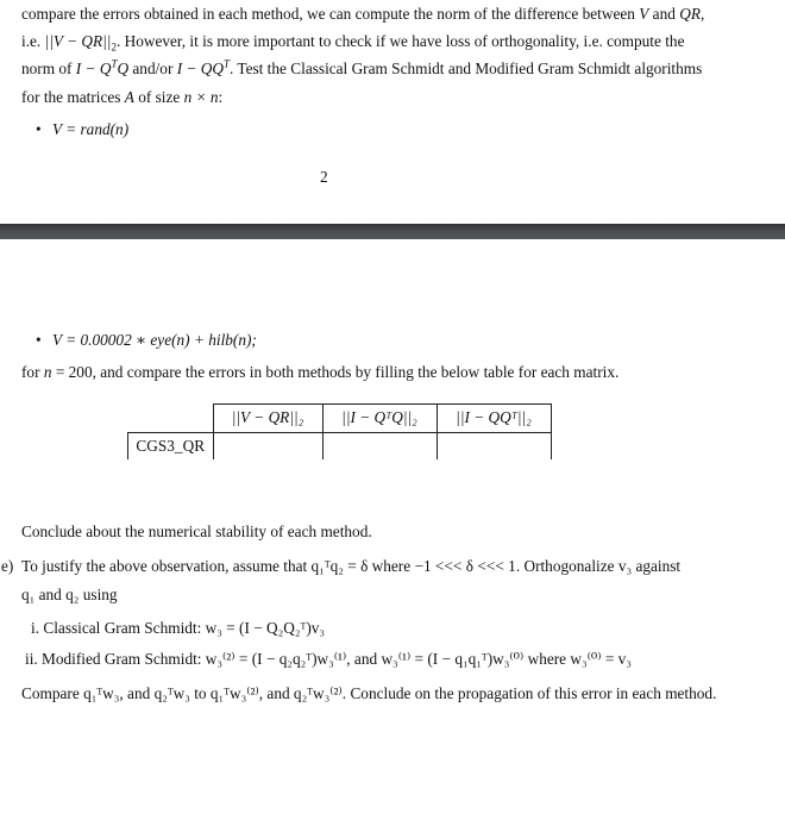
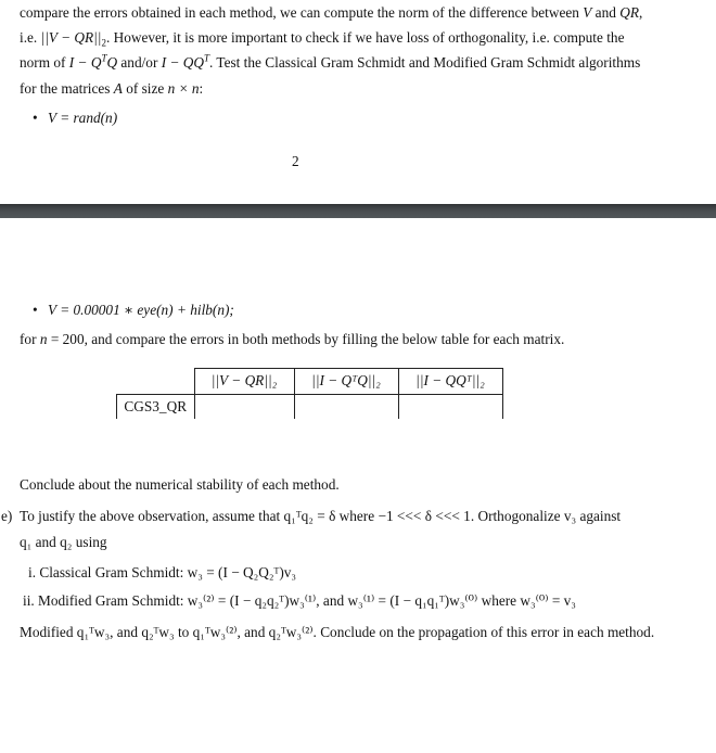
  compare the errors obtained in each method, we can compute the norm of the difference between V and QR,
  i.e. ||V − QR||2. However, it is more important to check if we have loss of orthogonality, i.e. compute the
  norm of I − QTQ and/or I − QQT. Test the Classical Gram Schmidt and Modified Gram Schmidt algorithms
  for the matrices A of size n × n:
  • V = rand(n)
  2
- • V = 0.00002 ∗ eye(n) + hilb(n);
+ • V = 0.00001 ∗ eye(n) + hilb(n);
  for n = 200, and compare the errors in both methods by filling the below table for each matrix.
  	||V − QR||₂	||I − QᵀQ||₂	||I − QQᵀ||₂
  CGS3_QR
  Conclude about the numerical stability of each method.
  e)
  To justify the above observation, assume that q₁ᵀq₂ = δ where −1 <<< δ <<< 1. Orthogonalize v₃ against
  q₁ and q₂ using
  i. Classical Gram Schmidt: w₃ = (I − Q₂Q₂ᵀ)v₃
  ii. Modified Gram Schmidt: w₃⁽²⁾ = (I − q₂q₂ᵀ)w₃⁽¹⁾, and w₃⁽¹⁾ = (I − q₁q₁ᵀ)w₃⁽⁰⁾ where w₃⁽⁰⁾ = v₃
- Compare q₁ᵀw₃, and q₂ᵀw₃ to q₁ᵀw₃⁽²⁾, and q₂ᵀw₃⁽²⁾. Conclude on the propagation of this error in each method.
+ Modified q₁ᵀw₃, and q₂ᵀw₃ to q₁ᵀw₃⁽²⁾, and q₂ᵀw₃⁽²⁾. Conclude on the propagation of this error in each method.
